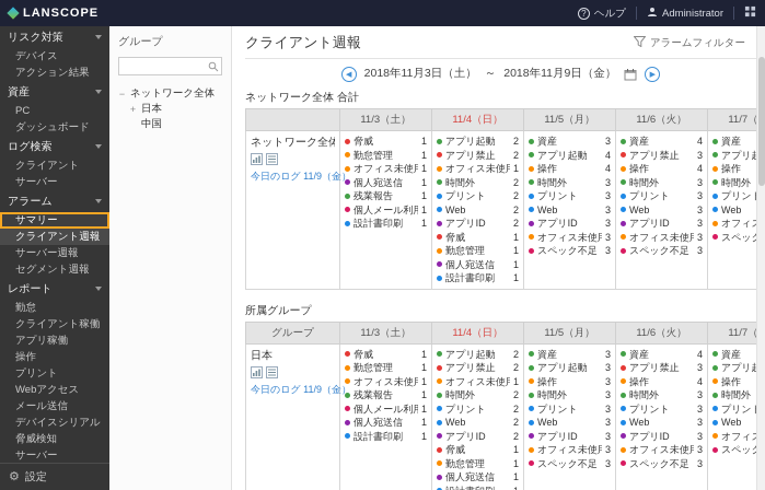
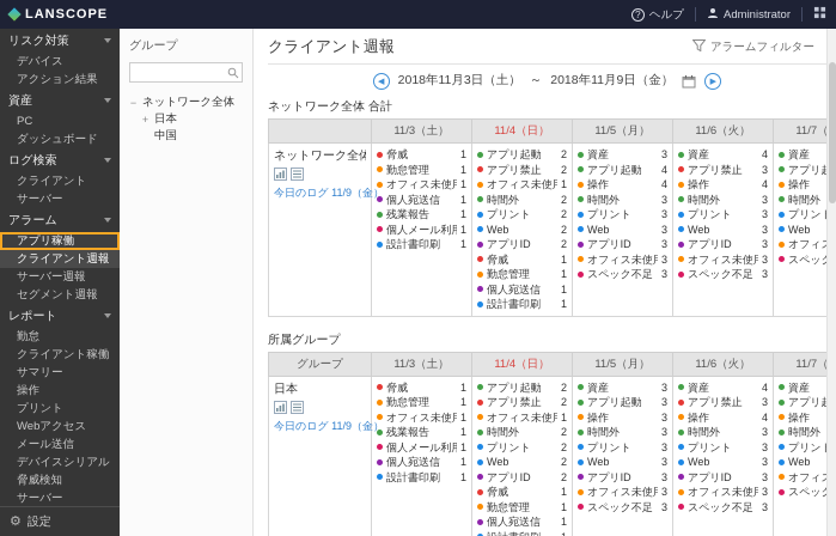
  LANSCOPE
  ?
  ヘルプ
  Administrator
  リスク対策
  デバイス
  アクション結果
  資産
  PC
  ダッシュボード
  ログ検索
  クライアント
  サーバー
  アラーム
- サマリー
+ アプリ稼働
  クライアント週報
  サーバー週報
  セグメント週報
  レポート
  勤怠
  クライアント稼働
- アプリ稼働
+ サマリー
  操作
  プリント
  Webアクセス
  メール送信
  デバイスシリアル
  脅威検知
  サーバー
  ⚙
  設定
  グループ
  −
  ネットワーク全体
  +
  日本
  中国
  クライアント週報
  アラームフィルター
  2018年11月3日（土）
  ～
  2018年11月9日（金）
  ネットワーク全体 合計
  	11/3（土）	11/4（日）	11/5（月）	11/6（火）	11/7（
  ネットワーク全体今日のログ 11/9（金）	脅威 1勤怠管理 1オフィス未使 1個人宛送信 1残業報告 1個人メール利用1設計書印刷 1	アプリ起動 2アプリ禁止 2オフィス未使 1時間外 2プリント 2Web 2アプリID 2脅威 1勤怠管理 1個人宛送信 1設計書印刷 1	資産 3アプリ起動 4操作 4時間外 3プリント 3Web 3アプリID 3オフィス未使 3スペック不足 3	資産 4アプリ禁止 3操作 4時間外 3プリント 3Web 3アプリID 3オフィス未使 3スペック不足 3	資産アプリ操作時間外プリンWebオフィスペッ
  所属グループ
  グループ	11/3（土）	11/4（日）	11/5（月）	11/6（火）	11/7（
  日本今日のログ 11/9（金）	脅威 1勤怠管理 1オフィス未使 1残業報告 1個人メール利用1個人宛送信 1設計書印刷 1	アプリ起動 2アプリ禁止 2オフィス未使 1時間外 2プリント 2Web 2アプリID 2脅威 1勤怠管理 1個人宛送信 1	資産 3アプリ起動 3操作 3時間外 3プリント 3Web 3アプリID 3オフィス未使 3スペック不足 3	資産 4アプリ禁止 3操作 4時間外 3プリント 3Web 3アプリID 3オフィス未使 3スペック不足 3	資産アプリ操作時間外プリンWebオフィスペッ
